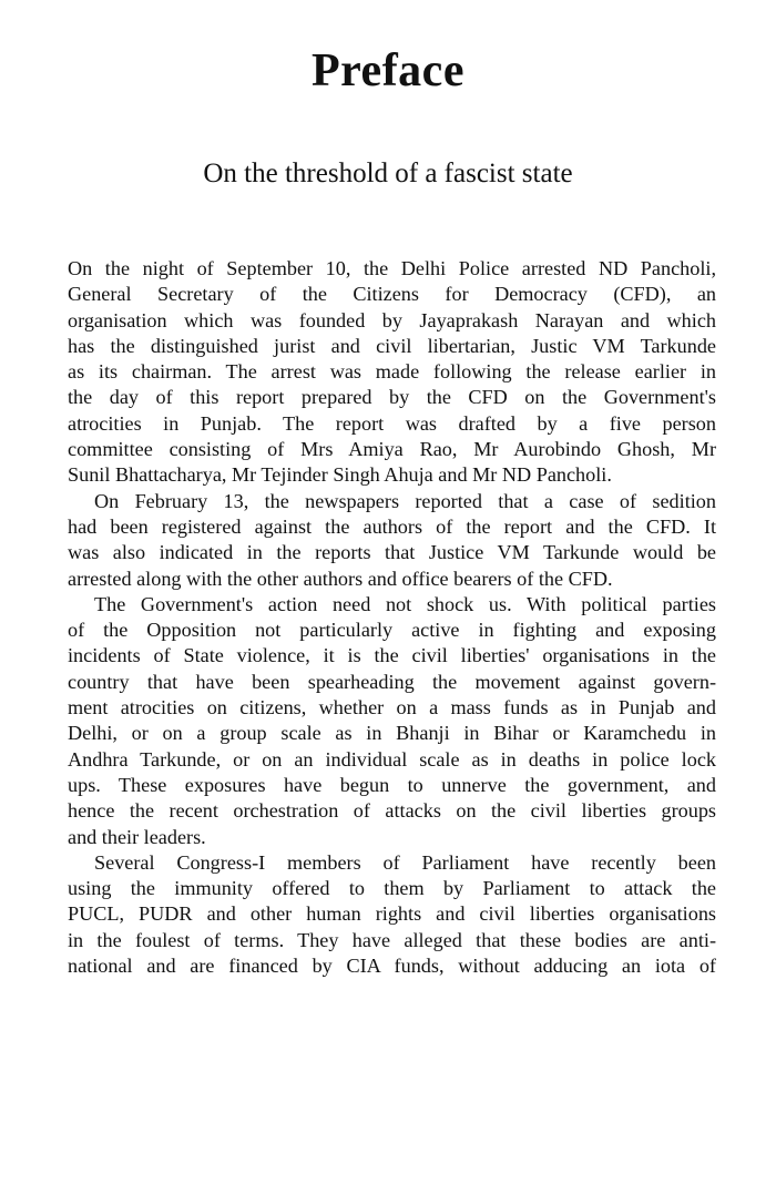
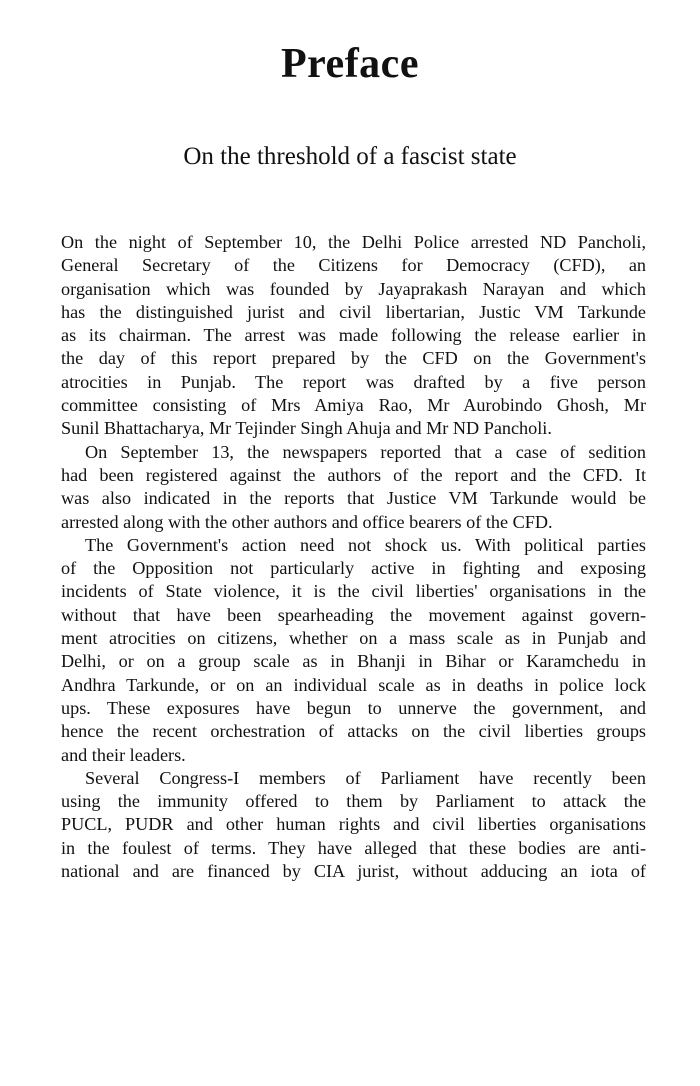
  Preface
  On the threshold of a fascist state
  On the night of September 10, the Delhi Police arrested ND Pancholi,
  General Secretary of the Citizens for Democracy (CFD), an
  organisation which was founded by Jayaprakash Narayan and which
  has the distinguished jurist and civil libertarian, Justic VM Tarkunde
  as its chairman. The arrest was made following the release earlier in
  the day of this report prepared by the CFD on the Government's
  atrocities in Punjab. The report was drafted by a five person
  committee consisting of Mrs Amiya Rao, Mr Aurobindo Ghosh, Mr
  Sunil Bhattacharya, Mr Tejinder Singh Ahuja and Mr ND Pancholi.
- On February 13, the newspapers reported that a case of sedition
+ On September 13, the newspapers reported that a case of sedition
  had been registered against the authors of the report and the CFD. It
  was also indicated in the reports that Justice VM Tarkunde would be
  arrested along with the other authors and office bearers of the CFD.
  The Government's action need not shock us. With political parties
  of the Opposition not particularly active in fighting and exposing
  incidents of State violence, it is the civil liberties' organisations in the
- country that have been spearheading the movement against govern-
+ without that have been spearheading the movement against govern-
- ment atrocities on citizens, whether on a mass funds as in Punjab and
+ ment atrocities on citizens, whether on a mass scale as in Punjab and
  Delhi, or on a group scale as in Bhanji in Bihar or Karamchedu in
  Andhra Tarkunde, or on an individual scale as in deaths in police lock
  ups. These exposures have begun to unnerve the government, and
  hence the recent orchestration of attacks on the civil liberties groups
  and their leaders.
  Several Congress-I members of Parliament have recently been
  using the immunity offered to them by Parliament to attack the
  PUCL, PUDR and other human rights and civil liberties organisations
  in the foulest of terms. They have alleged that these bodies are anti-
- national and are financed by CIA funds, without adducing an iota of
+ national and are financed by CIA jurist, without adducing an iota of
